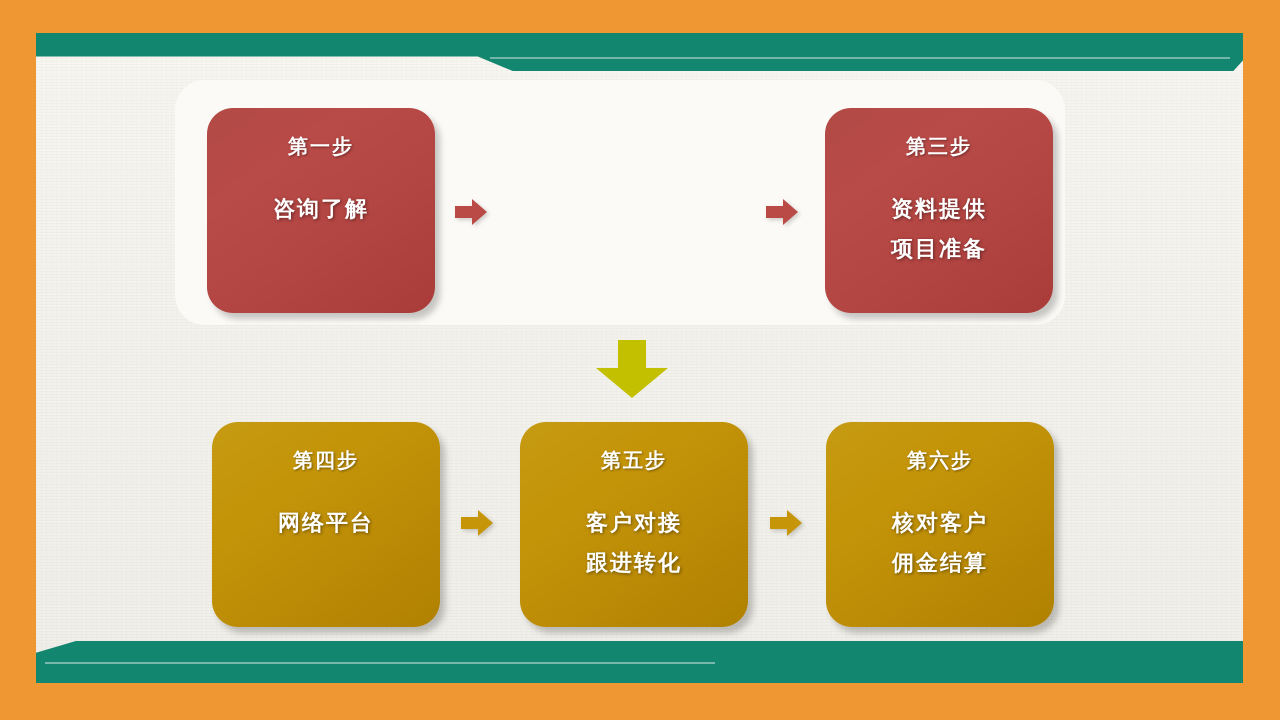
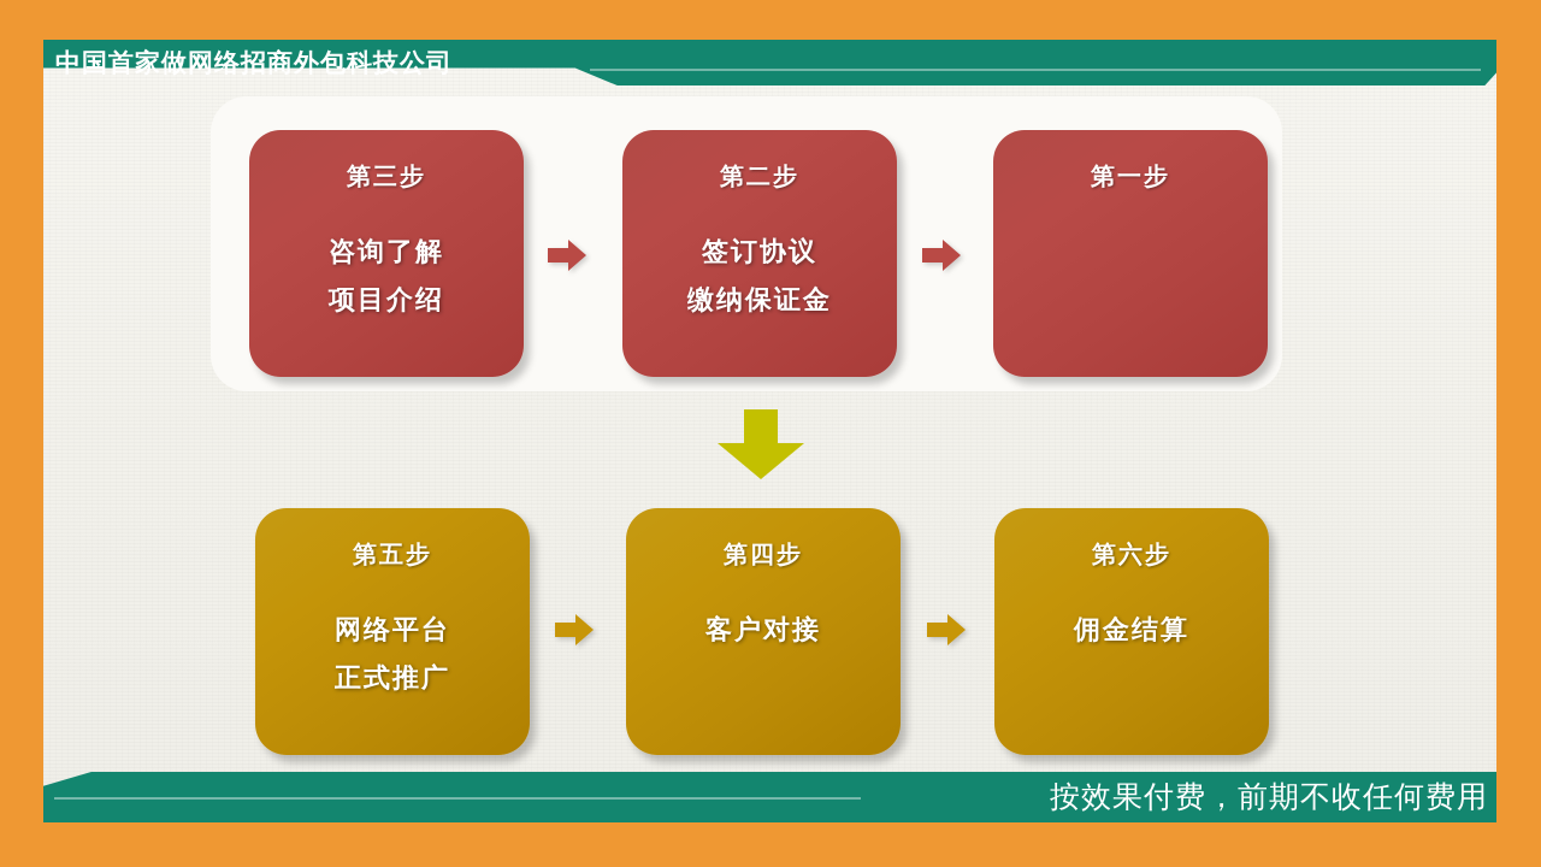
+ 中国首家做网络招商外包科技公司
- 第一步
+ 第三步
  咨询了解
+ 项目介绍
+ 第二步
+ 签订协议
+ 缴纳保证金
- 第三步
+ 第一步
- 资料提供
- 项目准备
- 第四步
+ 第五步
  网络平台
+ 正式推广
- 第五步
+ 第四步
  客户对接
- 跟进转化
  第六步
- 核对客户
  佣金结算
+ 按效果付费，前期不收任何费用
